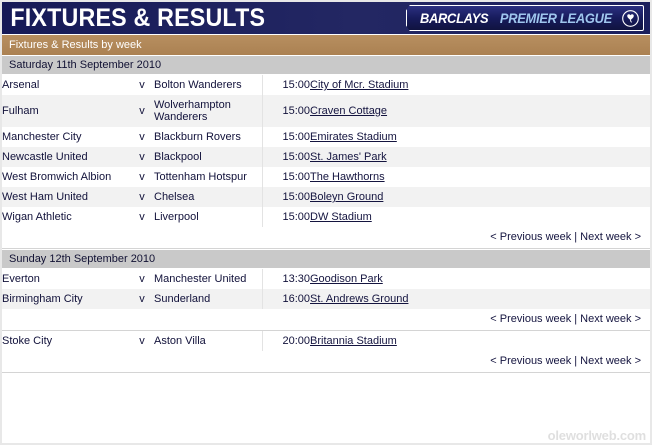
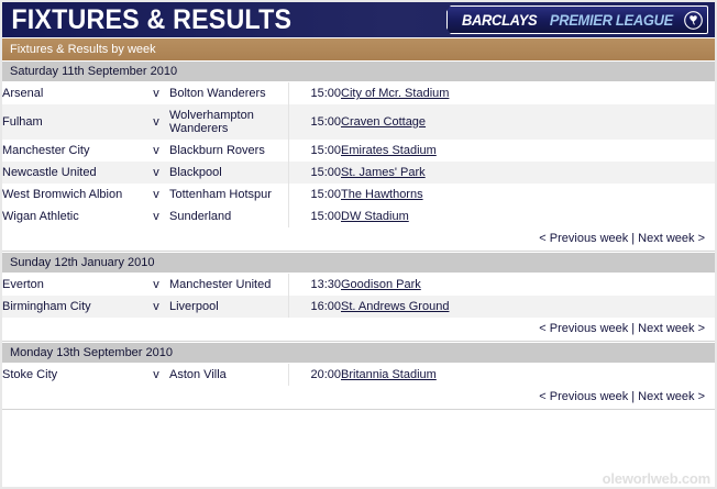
  FIXTURES & RESULTS
  BARCLAYS
  PREMIER LEAGUE
  Fixtures & Results by week
  Saturday 11th September 2010
  Arsenal	v	Bolton Wanderers	15:00	City of Mcr. Stadium
  Fulham	v	Wolverhampton Wanderers	15:00	Craven Cottage
  Manchester City	v	Blackburn Rovers	15:00	Emirates Stadium
  Newcastle United	v	Blackpool	15:00	St. James' Park
  West Bromwich Albion	v	Tottenham Hotspur	15:00	The Hawthorns
- West Ham United	v	Chelsea	15:00	Boleyn Ground
- Wigan Athletic	v	Liverpool	15:00	DW Stadium
+ Wigan Athletic	v	Sunderland	15:00	DW Stadium
  < Previous week | Next week >
- Sunday 12th September 2010
+ Sunday 12th January 2010
  Everton	v	Manchester United	13:30	Goodison Park
- Birmingham City	v	Sunderland	16:00	St. Andrews Ground
+ Birmingham City	v	Liverpool	16:00	St. Andrews Ground
  < Previous week | Next week >
+ Monday 13th September 2010
  Stoke City	v	Aston Villa	20:00	Britannia Stadium
  < Previous week | Next week >
  oleworlweb.com
